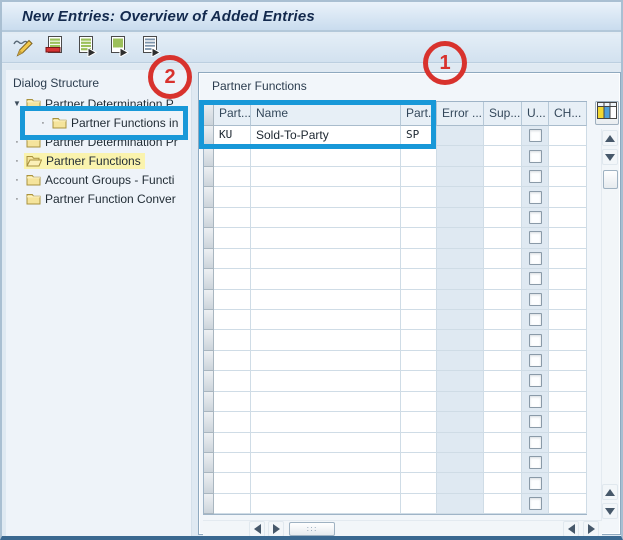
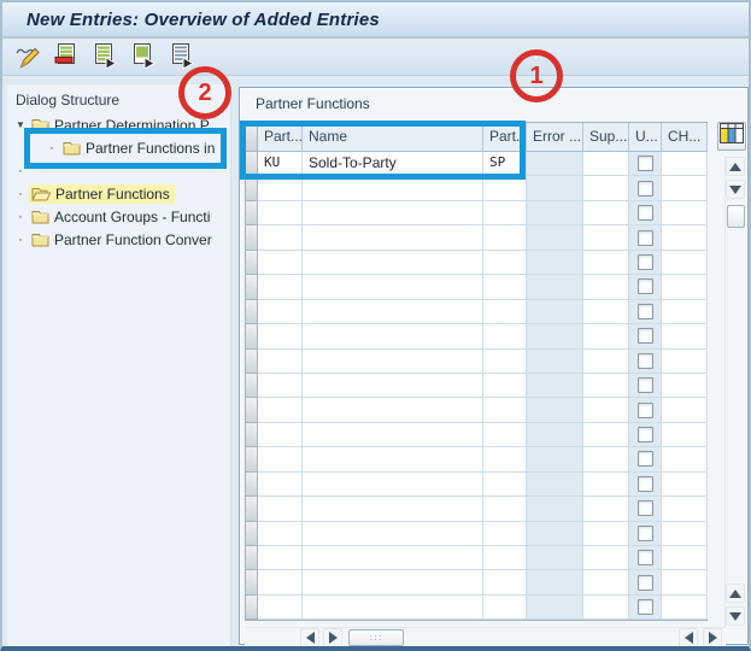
  New Entries: Overview of Added Entries
  Dialog Structure
  ▼
  Partner Determination P
  ·
  Partner Functions in
  ·
- Partner Determination Pr
  ·
  Partner Functions
  ·
  Account Groups - Functi
  ·
  Partner Function Conver
  Partner Functions
  Part...
  Name
  Part...
  Error ...
  Sup...
  U...
  CH...
  KU
  Sold-To-Party
  SP
  ···
  1
  2
